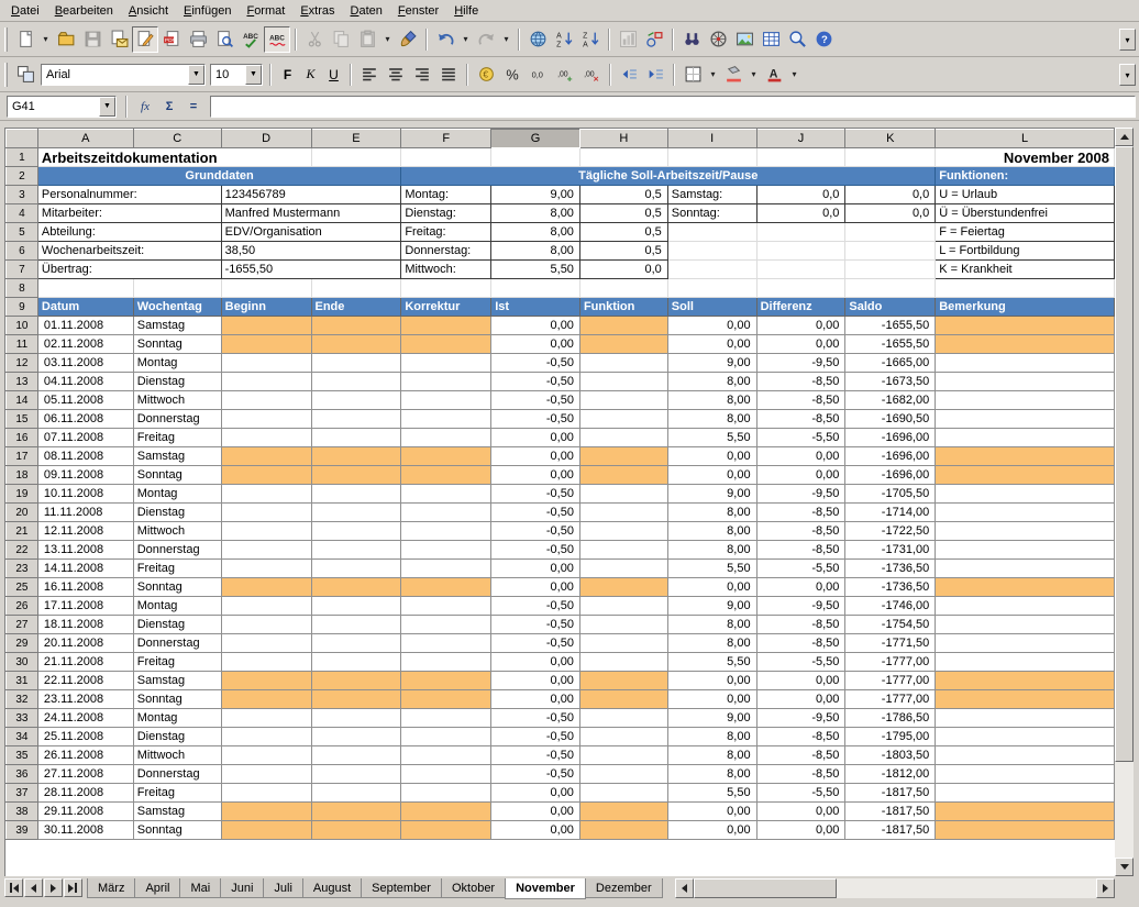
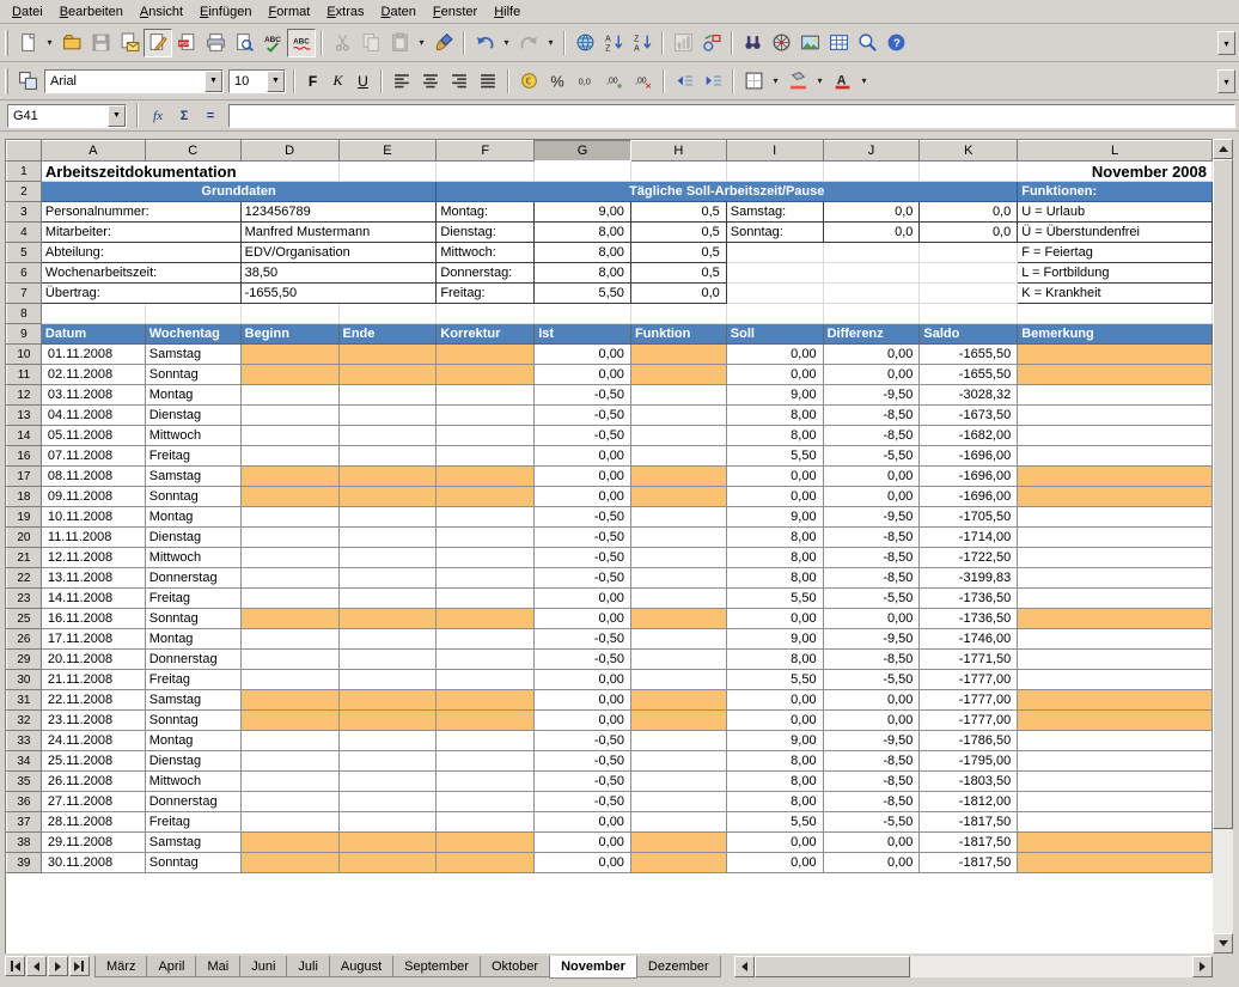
  Datei
  Bearbeiten
  Ansicht
  Einfügen
  Format
  Extras
  Daten
  Fenster
  Hilfe
  ▾
  ▾
  ▾
  ▾
  ?
  ▾
  Arial
  10
  F
  K
  U
  €
  %
  0,0
  +
  ×
  ▾
  ▾
  A
  ▾
  ▾
  G41
  fx
  Σ
  =
  	A	C	D	E	F	G	H	I	J	K	L
  1	Arbeitszeitdokumentation								November 2008
  2	Grunddaten	Tägliche Soll-Arbeitszeit/Pause	Funktionen:
  3	Personalnummer:	123456789	Montag:	9,00	0,5	Samstag:	0,0	0,0	U = Urlaub
  4	Mitarbeiter:	Manfred Mustermann	Dienstag:	8,00	0,5	Sonntag:	0,0	0,0	Ü = Überstundenfrei
- 5	Abteilung:	EDV/Organisation	Freitag:	8,00	0,5				F = Feiertag
+ 5	Abteilung:	EDV/Organisation	Mittwoch:	8,00	0,5				F = Feiertag
  6	Wochenarbeitszeit:	38,50	Donnerstag:	8,00	0,5				L = Fortbildung
- 7	Übertrag:	-1655,50	Mittwoch:	5,50	0,0				K = Krankheit
+ 7	Übertrag:	-1655,50	Freitag:	5,50	0,0				K = Krankheit
  8
  9	Datum	Wochentag	Beginn	Ende	Korrektur	Ist	Funktion	Soll	Differenz	Saldo	Bemerkung
  10	01.11.2008	Samstag				0,00		0,00	0,00	-1655,50
  11	02.11.2008	Sonntag				0,00		0,00	0,00	-1655,50
- 12	03.11.2008	Montag				-0,50		9,00	-9,50	-1665,00
+ 12	03.11.2008	Montag				-0,50		9,00	-9,50	-3028,32
  13	04.11.2008	Dienstag				-0,50		8,00	-8,50	-1673,50
  14	05.11.2008	Mittwoch				-0,50		8,00	-8,50	-1682,00
- 15	06.11.2008	Donnerstag				-0,50		8,00	-8,50	-1690,50
  16	07.11.2008	Freitag				0,00		5,50	-5,50	-1696,00
  17	08.11.2008	Samstag				0,00		0,00	0,00	-1696,00
  18	09.11.2008	Sonntag				0,00		0,00	0,00	-1696,00
  19	10.11.2008	Montag				-0,50		9,00	-9,50	-1705,50
  20	11.11.2008	Dienstag				-0,50		8,00	-8,50	-1714,00
  21	12.11.2008	Mittwoch				-0,50		8,00	-8,50	-1722,50
- 22	13.11.2008	Donnerstag				-0,50		8,00	-8,50	-1731,00
+ 22	13.11.2008	Donnerstag				-0,50		8,00	-8,50	-3199,83
  23	14.11.2008	Freitag				0,00		5,50	-5,50	-1736,50
  25	16.11.2008	Sonntag				0,00		0,00	0,00	-1736,50
  26	17.11.2008	Montag				-0,50		9,00	-9,50	-1746,00
- 27	18.11.2008	Dienstag				-0,50		8,00	-8,50	-1754,50
  29	20.11.2008	Donnerstag				-0,50		8,00	-8,50	-1771,50
  30	21.11.2008	Freitag				0,00		5,50	-5,50	-1777,00
  31	22.11.2008	Samstag				0,00		0,00	0,00	-1777,00
  32	23.11.2008	Sonntag				0,00		0,00	0,00	-1777,00
  33	24.11.2008	Montag				-0,50		9,00	-9,50	-1786,50
  34	25.11.2008	Dienstag				-0,50		8,00	-8,50	-1795,00
  35	26.11.2008	Mittwoch				-0,50		8,00	-8,50	-1803,50
  36	27.11.2008	Donnerstag				-0,50		8,00	-8,50	-1812,00
  37	28.11.2008	Freitag				0,00		5,50	-5,50	-1817,50
  38	29.11.2008	Samstag				0,00		0,00	0,00	-1817,50
  39	30.11.2008	Sonntag				0,00		0,00	0,00	-1817,50
  März
  April
  Mai
  Juni
  Juli
  August
  September
  Oktober
  November
  Dezember
